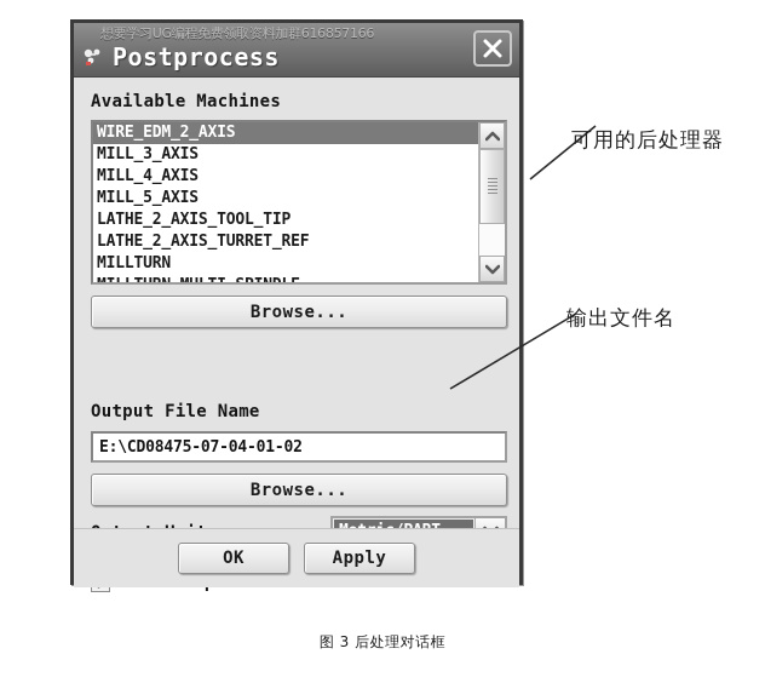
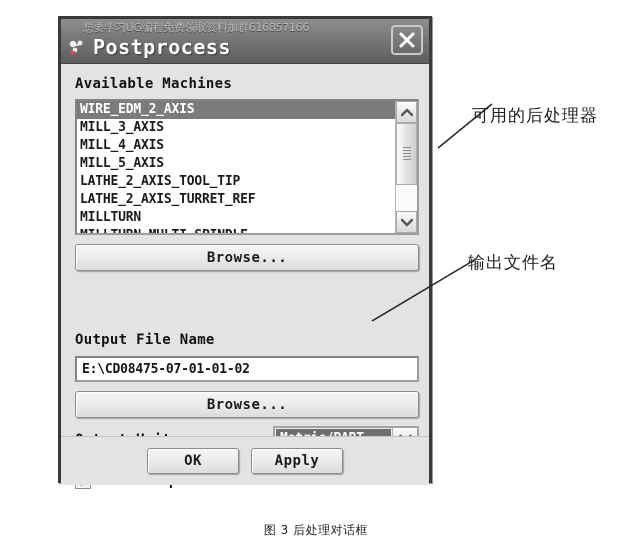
  想要学习UG编程免费领取资料加群616857166
  Postprocess
  Available Machines
  WIRE_EDM_2_AXIS
  MILL_3_AXIS
  MILL_4_AXIS
  MILL_5_AXIS
  LATHE_2_AXIS_TOOL_TIP
  LATHE_2_AXIS_TURRET_REF
  MILLTURN
  Browse...
  Output File Name
- E:\CD08475-07-04-01-02
+ E:\CD08475-07-01-01-02
  Browse...
  OK
  Apply
  可用的后处理器
  输出文件名
  图 3 后处理对话框
